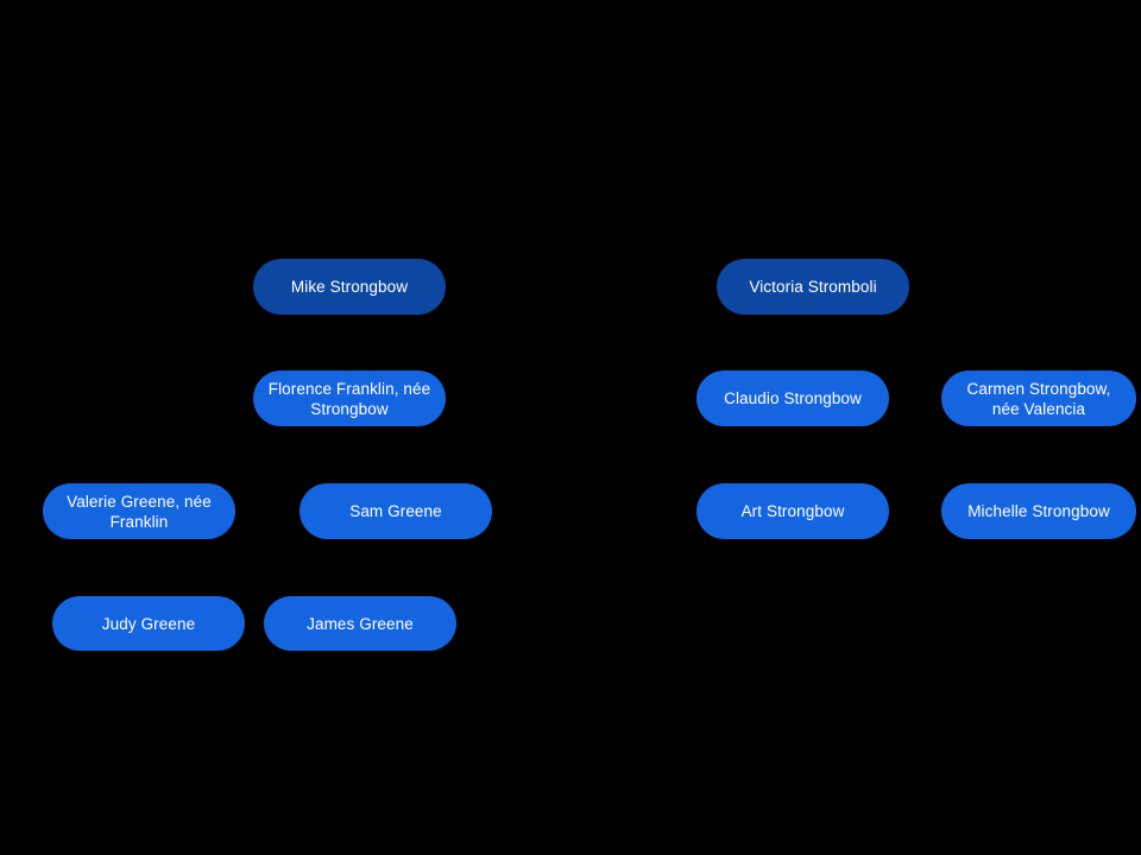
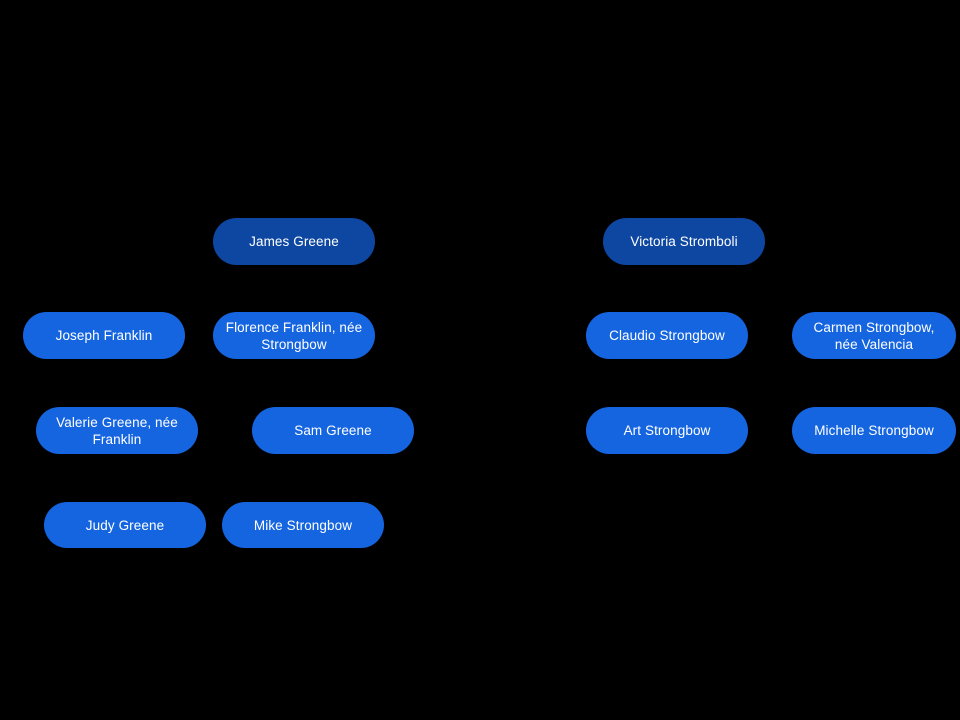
- Mike Strongbow
+ James Greene
  Victoria Stromboli
+ Joseph Franklin
  Florence Franklin, née Strongbow
  Claudio Strongbow
  Carmen Strongbow, née Valencia
  Valerie Greene, née Franklin
  Sam Greene
  Art Strongbow
  Michelle Strongbow
  Judy Greene
- James Greene
+ Mike Strongbow
